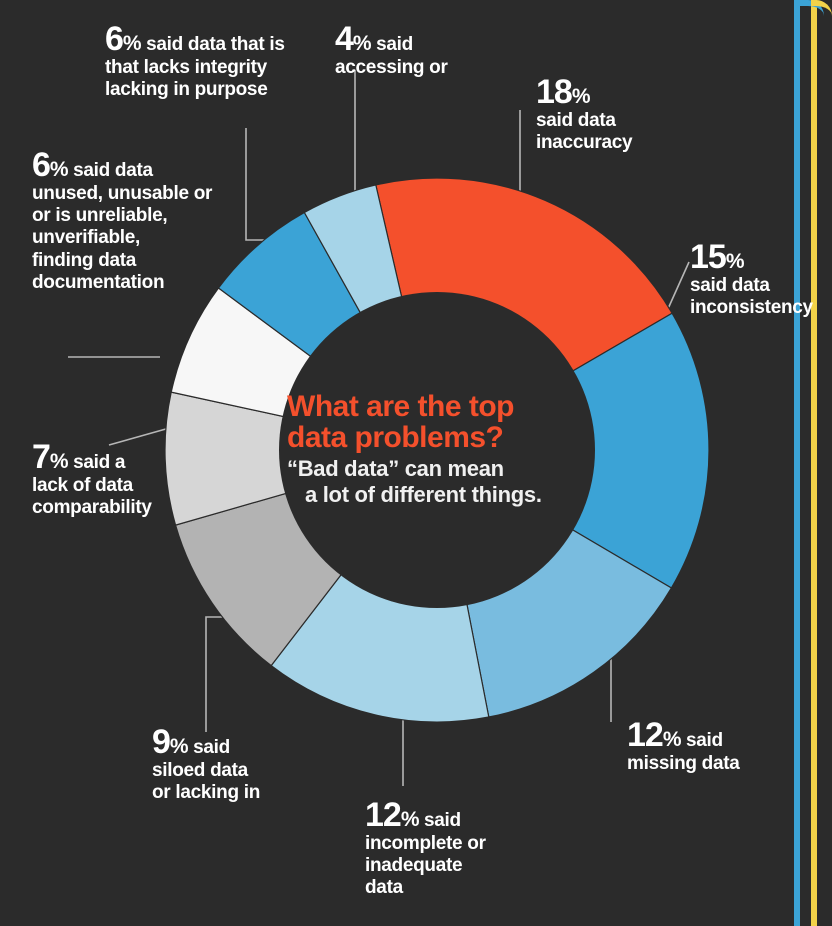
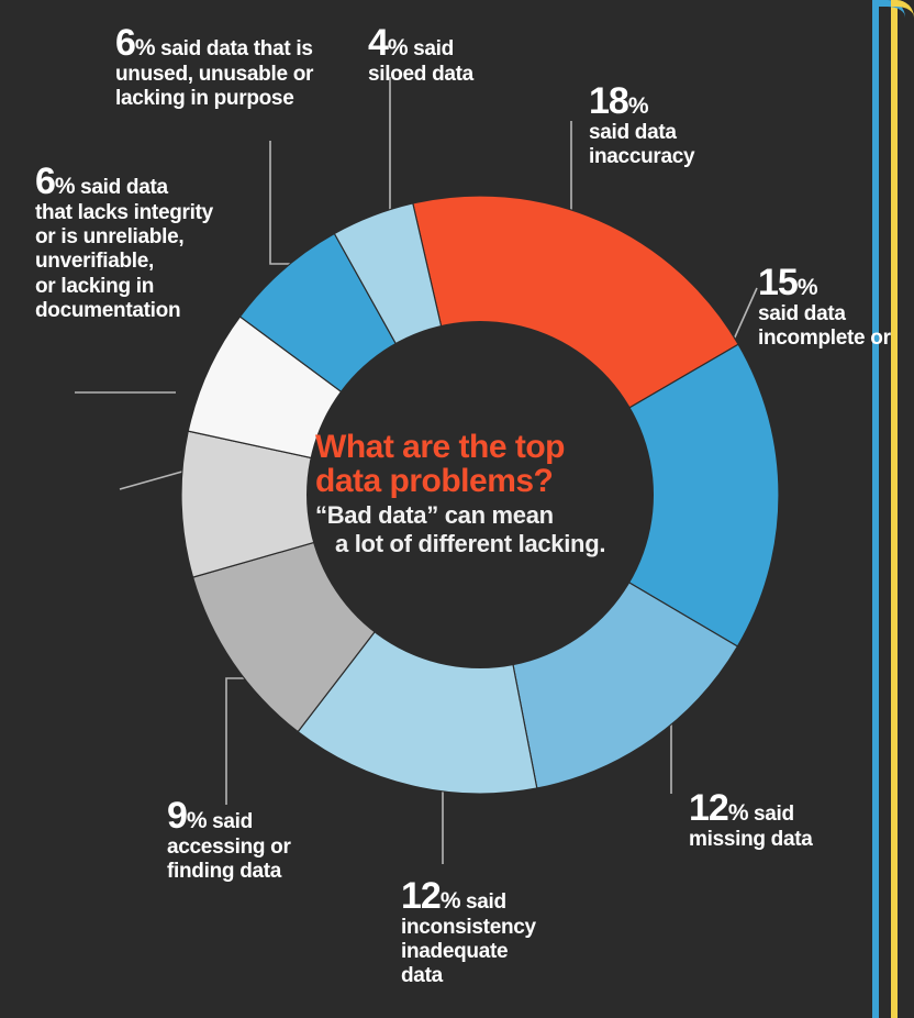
  What are the top
  data problems?
  “Bad data” can mean
- a lot of different things.
+ a lot of different lacking.
  6% said data that is
- that lacks integrity
+ unused, unusable or
  lacking in purpose
  4% said
- accessing or
+ siloed data
  18%
  said data
  inaccuracy
  15%
  said data
- inconsistency
+ incomplete or
  6% said data
- unused, unusable or
+ that lacks integrity
  or is unreliable,
  unverifiable,
- finding data
+ or lacking in
  documentation
- 7% said a
- lack of data
- comparability
  9% said
- siloed data
+ accessing or
- or lacking in
+ finding data
  12% said
- incomplete or
+ inconsistency
  inadequate
  data
  12% said
  missing data
